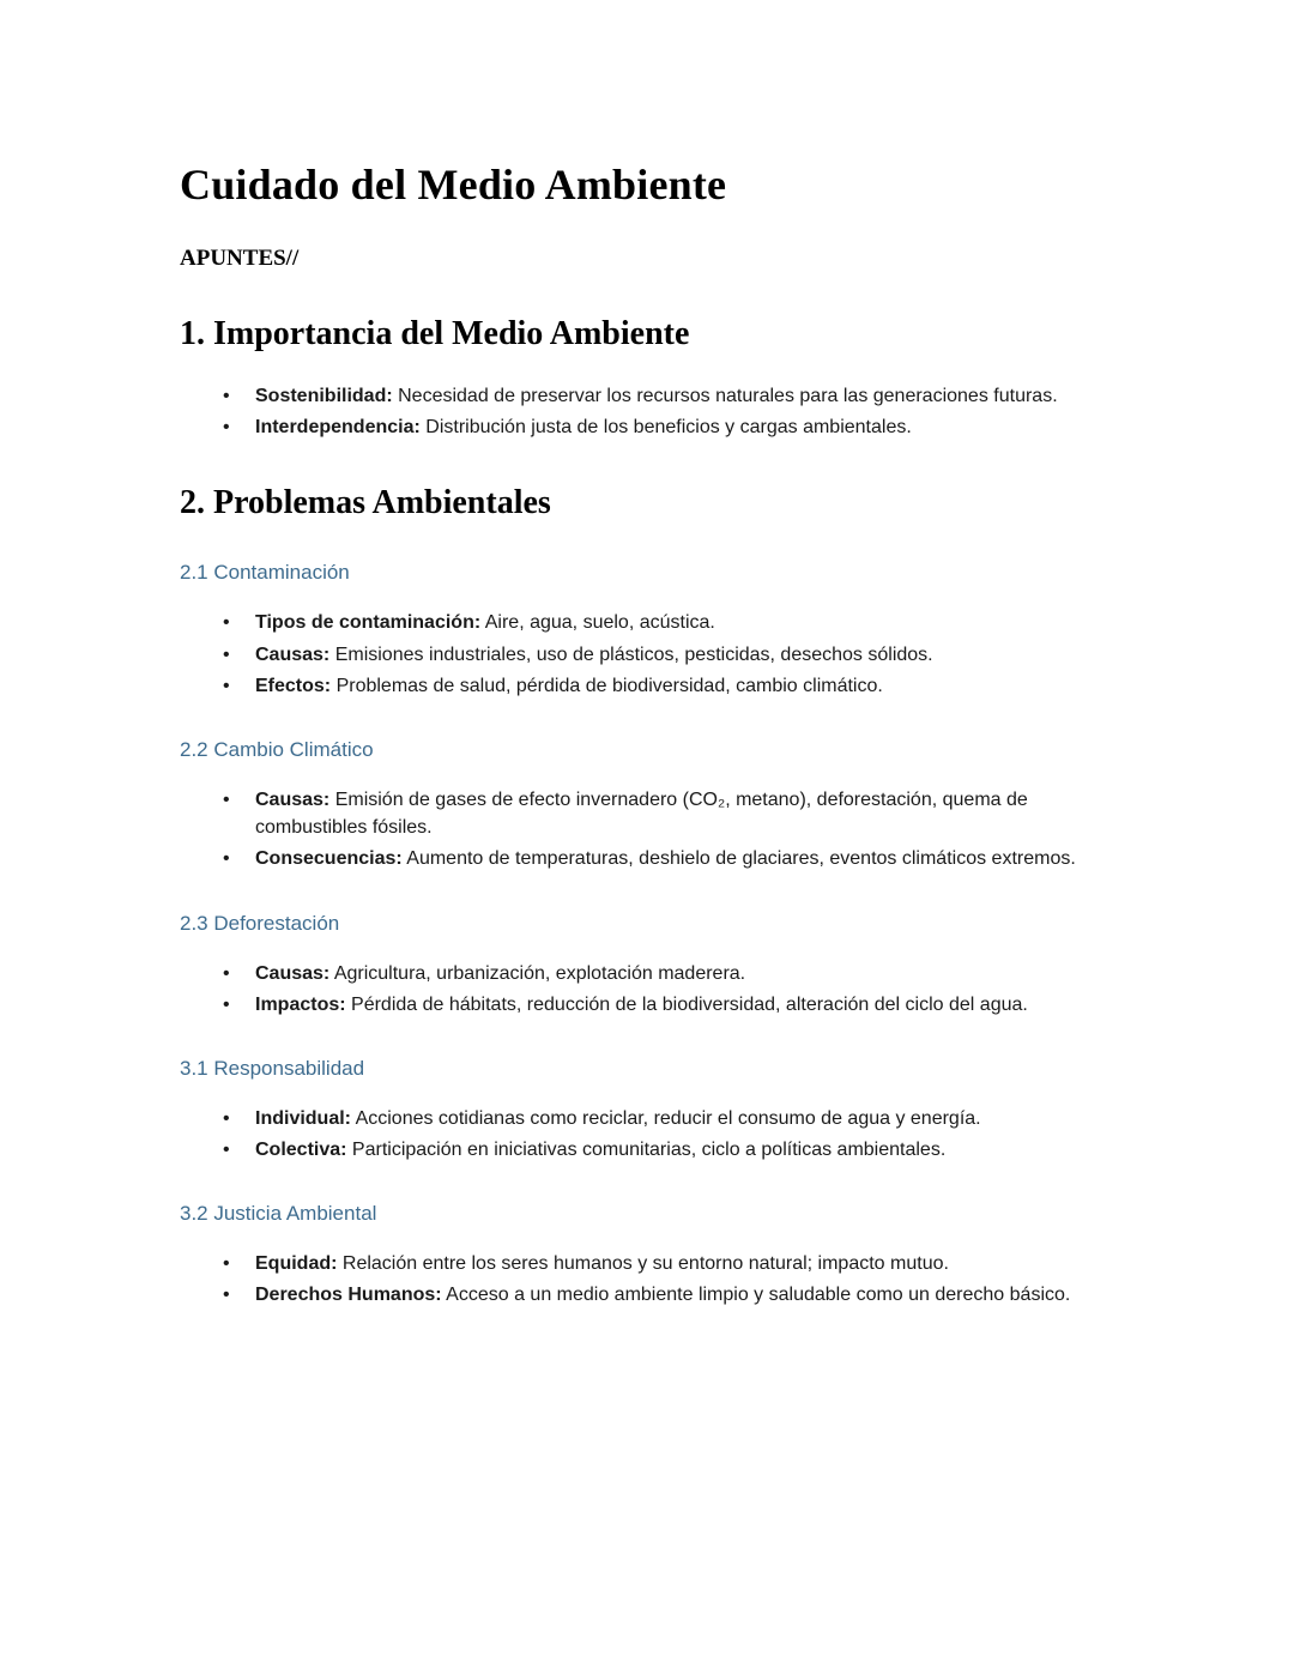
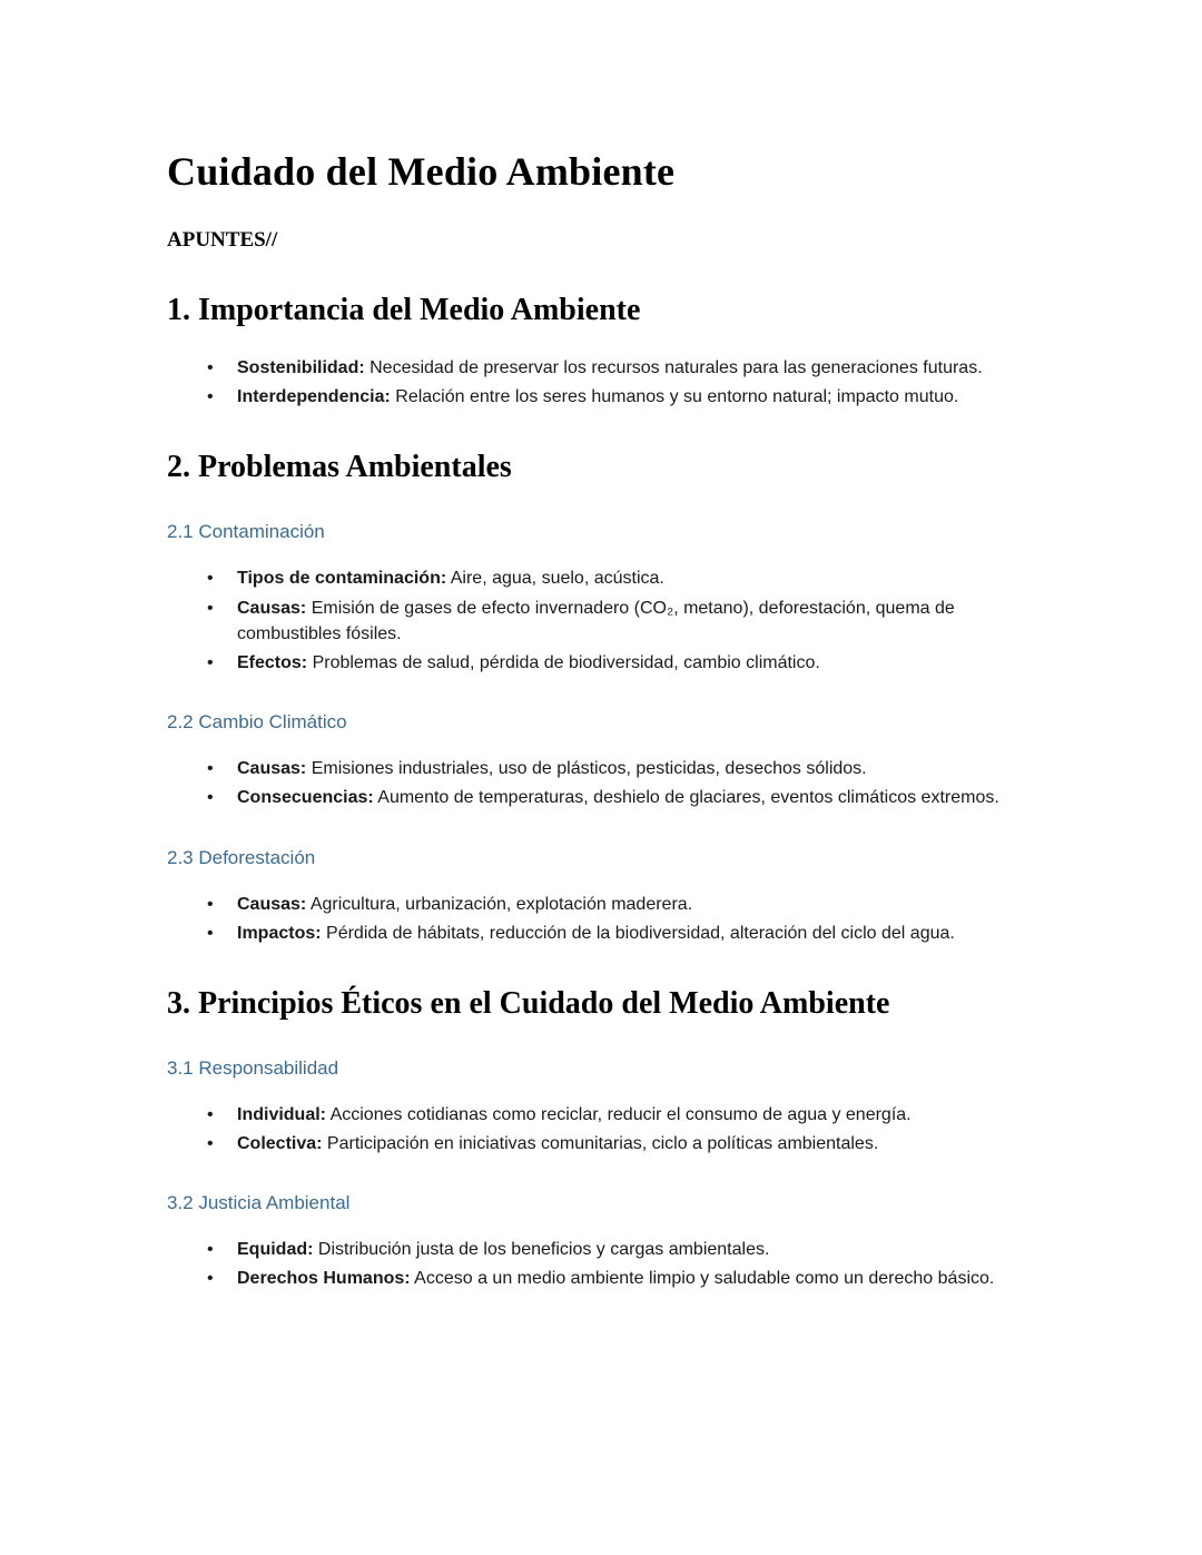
  Cuidado del Medio Ambiente
  APUNTES//
  1. Importancia del Medio Ambiente
  Sostenibilidad: Necesidad de preservar los recursos naturales para las generaciones futuras.
- Interdependencia: Distribución justa de los beneficios y cargas ambientales.
+ Interdependencia: Relación entre los seres humanos y su entorno natural; impacto mutuo.
  2. Problemas Ambientales
  2.1 Contaminación
  Tipos de contaminación: Aire, agua, suelo, acústica.
- Causas: Emisiones industriales, uso de plásticos, pesticidas, desechos sólidos.
+ Causas: Emisión de gases de efecto invernadero (CO₂, metano), deforestación, quema de combustibles fósiles.
  Efectos: Problemas de salud, pérdida de biodiversidad, cambio climático.
  2.2 Cambio Climático
- Causas: Emisión de gases de efecto invernadero (CO₂, metano), deforestación, quema de combustibles fósiles.
+ Causas: Emisiones industriales, uso de plásticos, pesticidas, desechos sólidos.
  Consecuencias: Aumento de temperaturas, deshielo de glaciares, eventos climáticos extremos.
  2.3 Deforestación
  Causas: Agricultura, urbanización, explotación maderera.
  Impactos: Pérdida de hábitats, reducción de la biodiversidad, alteración del ciclo del agua.
+ 3. Principios Éticos en el Cuidado del Medio Ambiente
  3.1 Responsabilidad
  Individual: Acciones cotidianas como reciclar, reducir el consumo de agua y energía.
  Colectiva: Participación en iniciativas comunitarias, ciclo a políticas ambientales.
  3.2 Justicia Ambiental
- Equidad: Relación entre los seres humanos y su entorno natural; impacto mutuo.
+ Equidad: Distribución justa de los beneficios y cargas ambientales.
  Derechos Humanos: Acceso a un medio ambiente limpio y saludable como un derecho básico.
